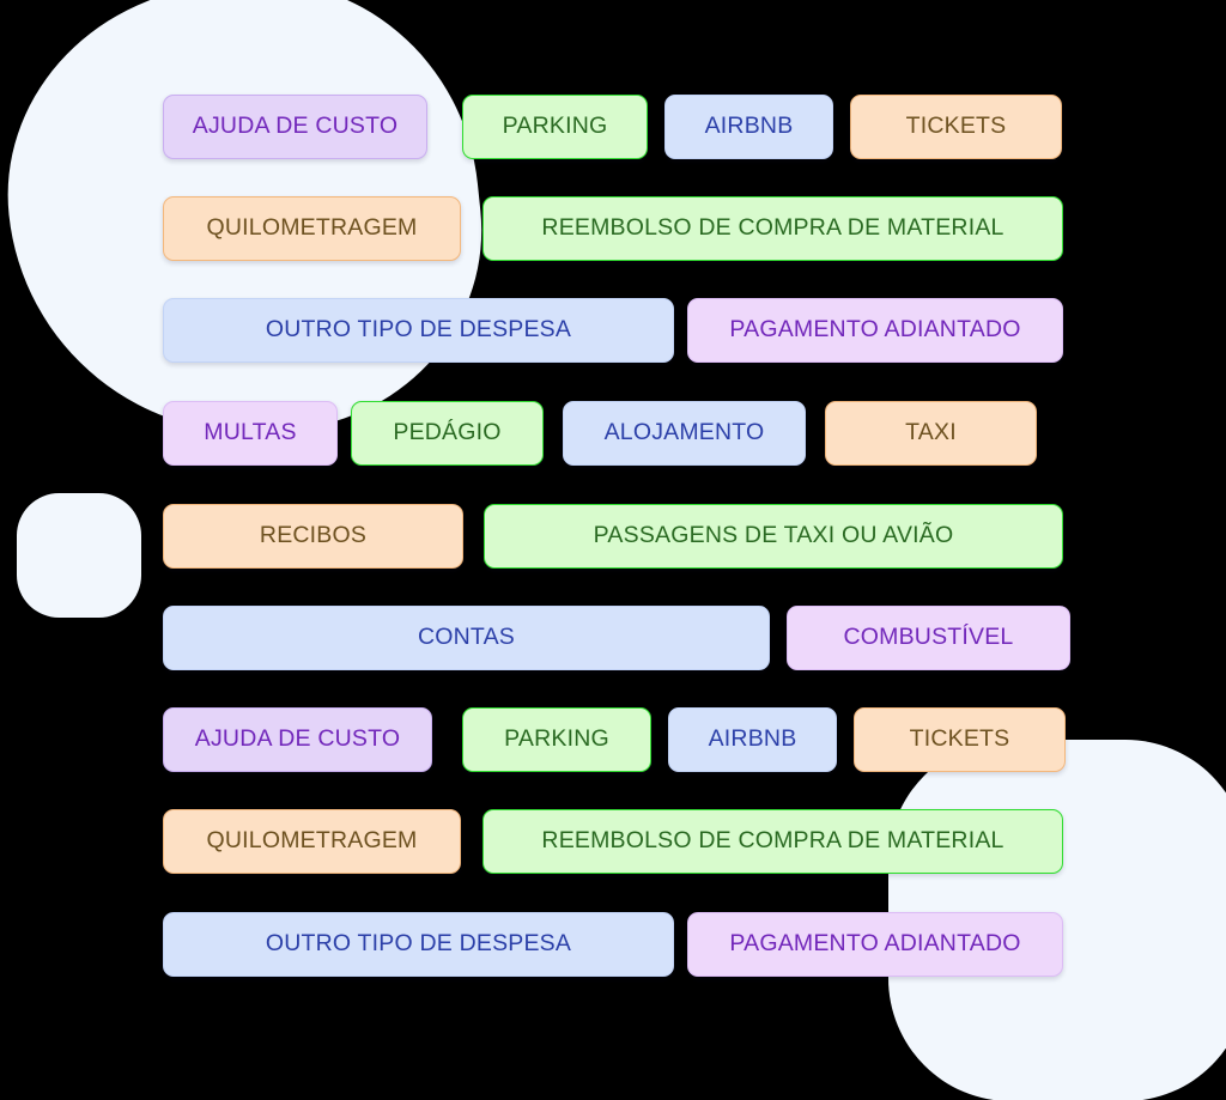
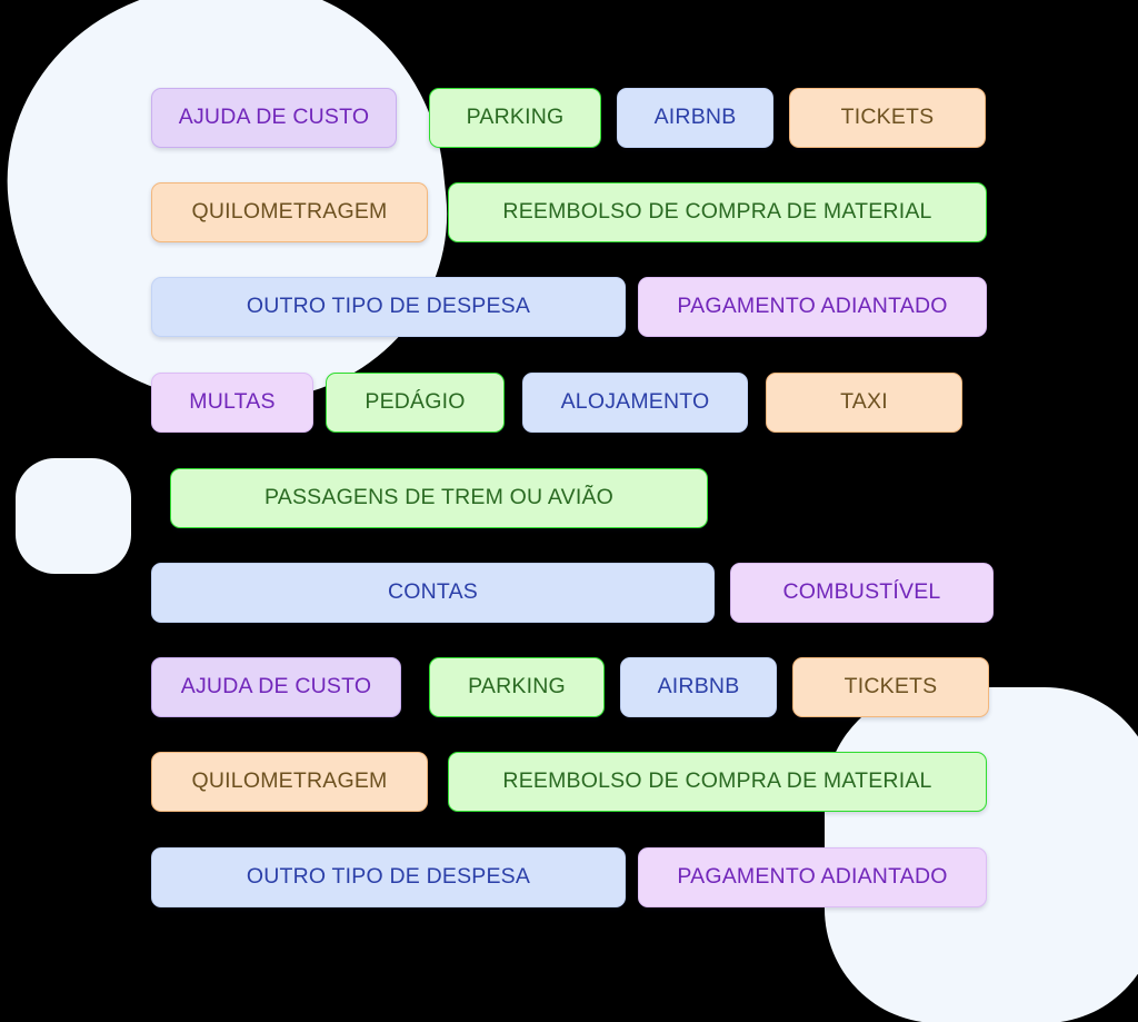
  AJUDA DE CUSTO
  PARKING
  AIRBNB
  TICKETS
  QUILOMETRAGEM
  REEMBOLSO DE COMPRA DE MATERIAL
  OUTRO TIPO DE DESPESA
  PAGAMENTO ADIANTADO
  MULTAS
  PEDÁGIO
  ALOJAMENTO
  TAXI
- RECIBOS
- PASSAGENS DE TAXI OU AVIÃO
+ PASSAGENS DE TREM OU AVIÃO
  CONTAS
  COMBUSTÍVEL
  AJUDA DE CUSTO
  PARKING
  AIRBNB
  TICKETS
  QUILOMETRAGEM
  REEMBOLSO DE COMPRA DE MATERIAL
  OUTRO TIPO DE DESPESA
  PAGAMENTO ADIANTADO
